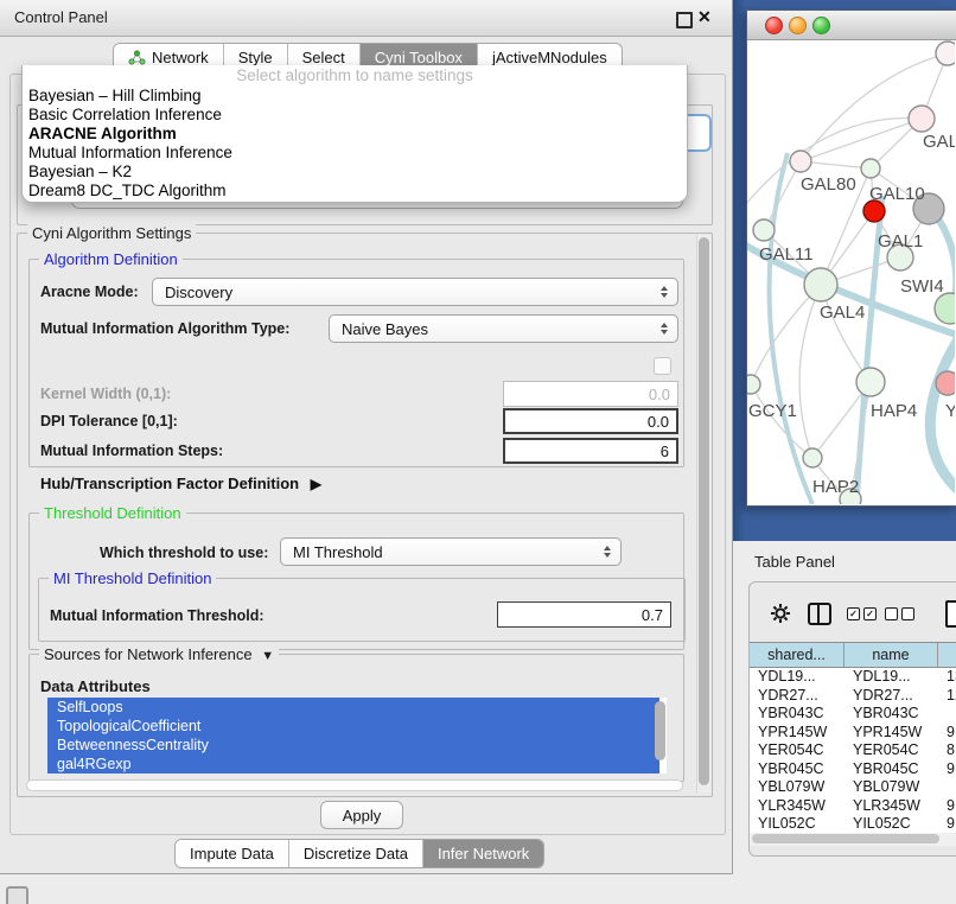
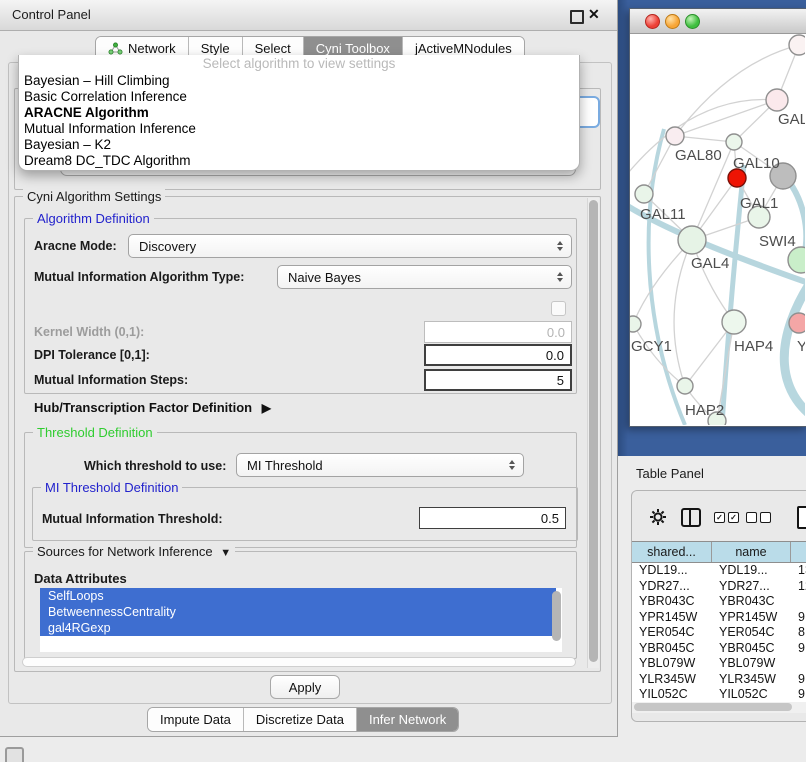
  Control Panel
  ✕
  Network
  Style
  Select
  Cyni Toolbox
  jActiveMNodules
- Select algorithm to name settings
+ Select algorithm to view settings
  Bayesian – Hill Climbing
  Basic Correlation Inference
  ARACNE Algorithm
  Mutual Information Inference
  Bayesian – K2
  Dream8 DC_TDC Algorithm
  Cyni Algorithm Settings
  Algorithm Definition
  Aracne Mode:
  Discovery
  Mutual Information Algorithm Type:
  Naive Bayes
  Kernel Width (0,1):
  0.0
  DPI Tolerance [0,1]:
  0.0
  Mutual Information Steps:
- 6
+ 5
  Hub/Transcription Factor Definition ▶
  Threshold Definition
  Which threshold to use:
  MI Threshold
  MI Threshold Definition
  Mutual Information Threshold:
- 0.7
+ 0.5
  Sources for Network Inference ▼
  Data Attributes
  SelfLoops
- TopologicalCoefficient
  BetweennessCentrality
  gal4RGexp
  Apply
  Impute Data
  Discretize Data
  Infer Network
  GAL80
  GAL10
  GAL
  GAL11
  GAL1
  SWI4
  GAL4
  GCY1
  HAP4
  Y
  HAP2
  Table Panel
  ✓
  ✓
  shared...
  name
  YDL19...
  YDL19...
  YDR27...
  YDR27...
  YBR043C
  YBR043C
  YPR145W
  YPR145W
  YER054C
  YER054C
  YBR045C
  YBR045C
  YBL079W
  YBL079W
  YLR345W
  YLR345W
  YIL052C
  YIL052C
